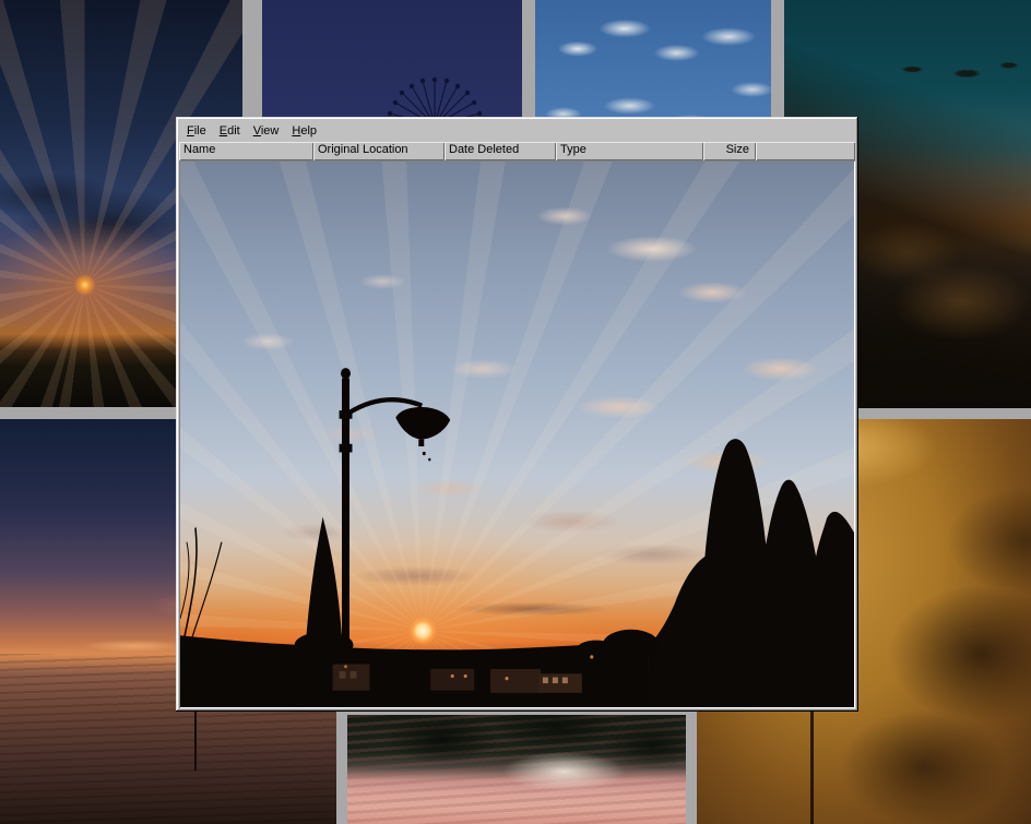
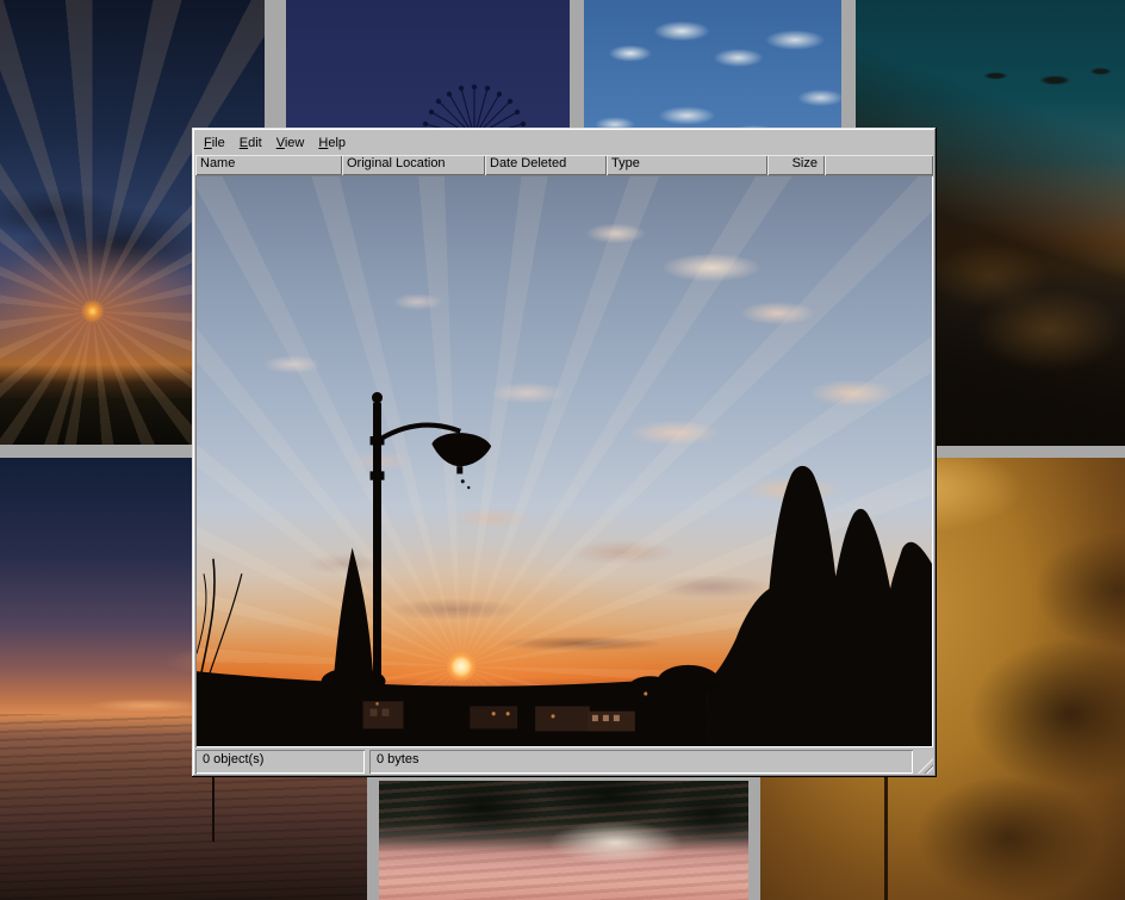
  File
  Edit
  View
  Help
  Name
  Original Location
  Date Deleted
  Type
  Size
+ 0 object(s)
+ 0 bytes
